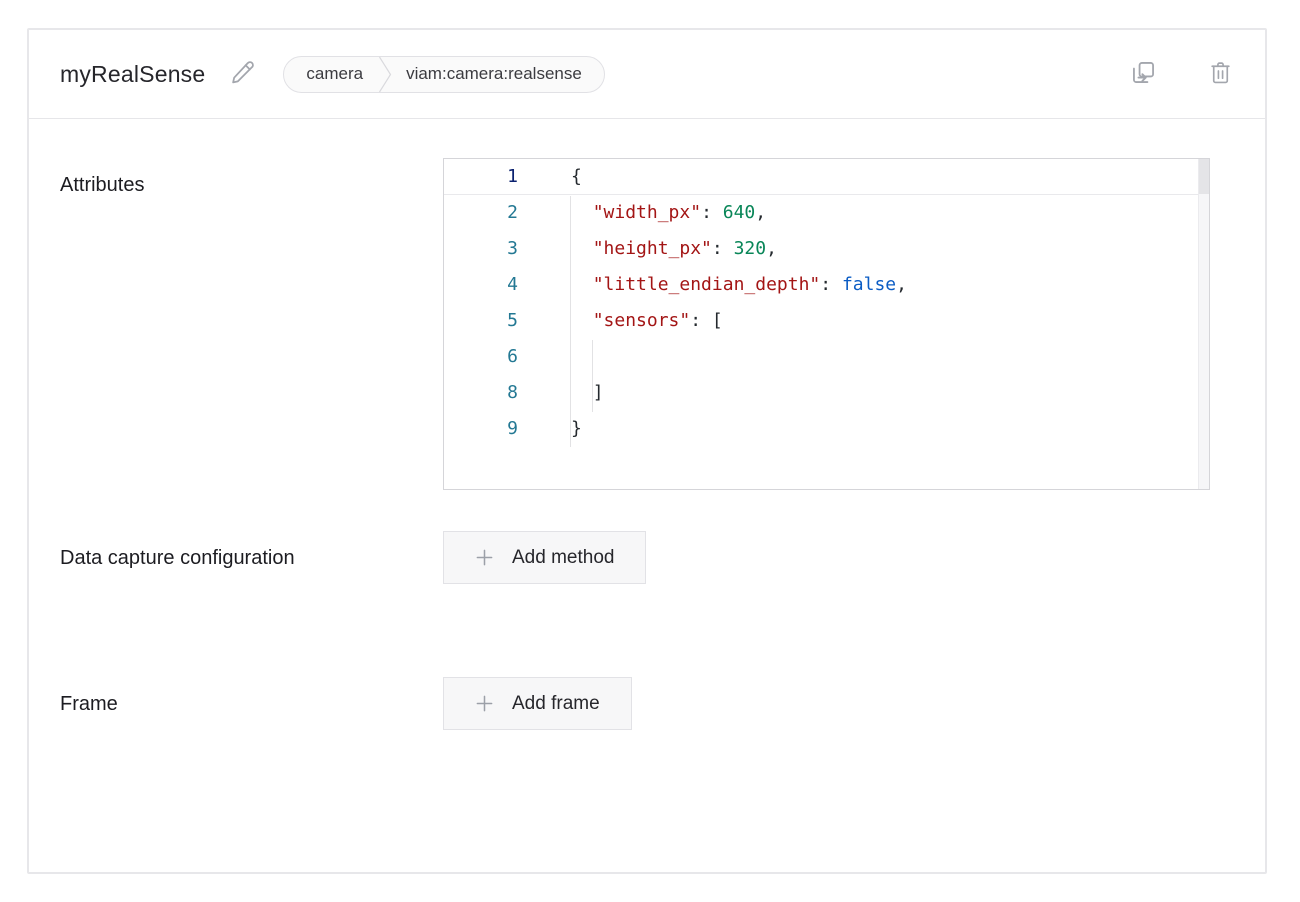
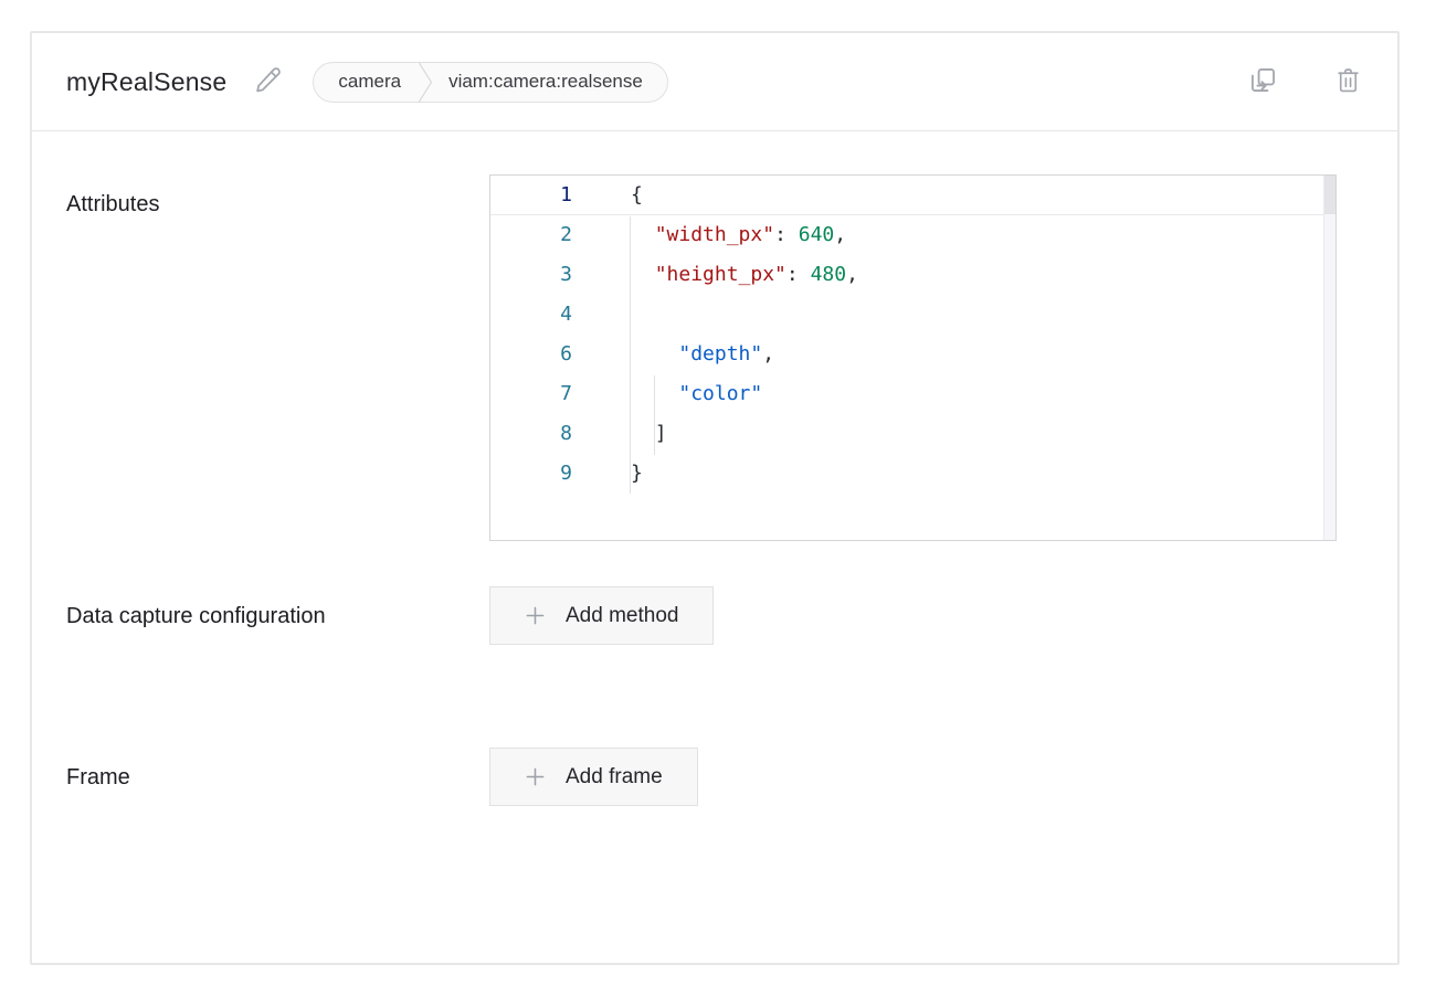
  myRealSense
  camera
  viam:camera:realsense
  Attributes
  1
  {
  2
  "width_px": 640,
  3
- "height_px": 320,
+ "height_px": 480,
  4
- "little_endian_depth": false,
- 5
- "sensors": [
  6
+ "depth",
+ 7
+ "color"
  8
  ]
  9
  }
  Data capture configuration
  Add method
  Frame
  Add frame
